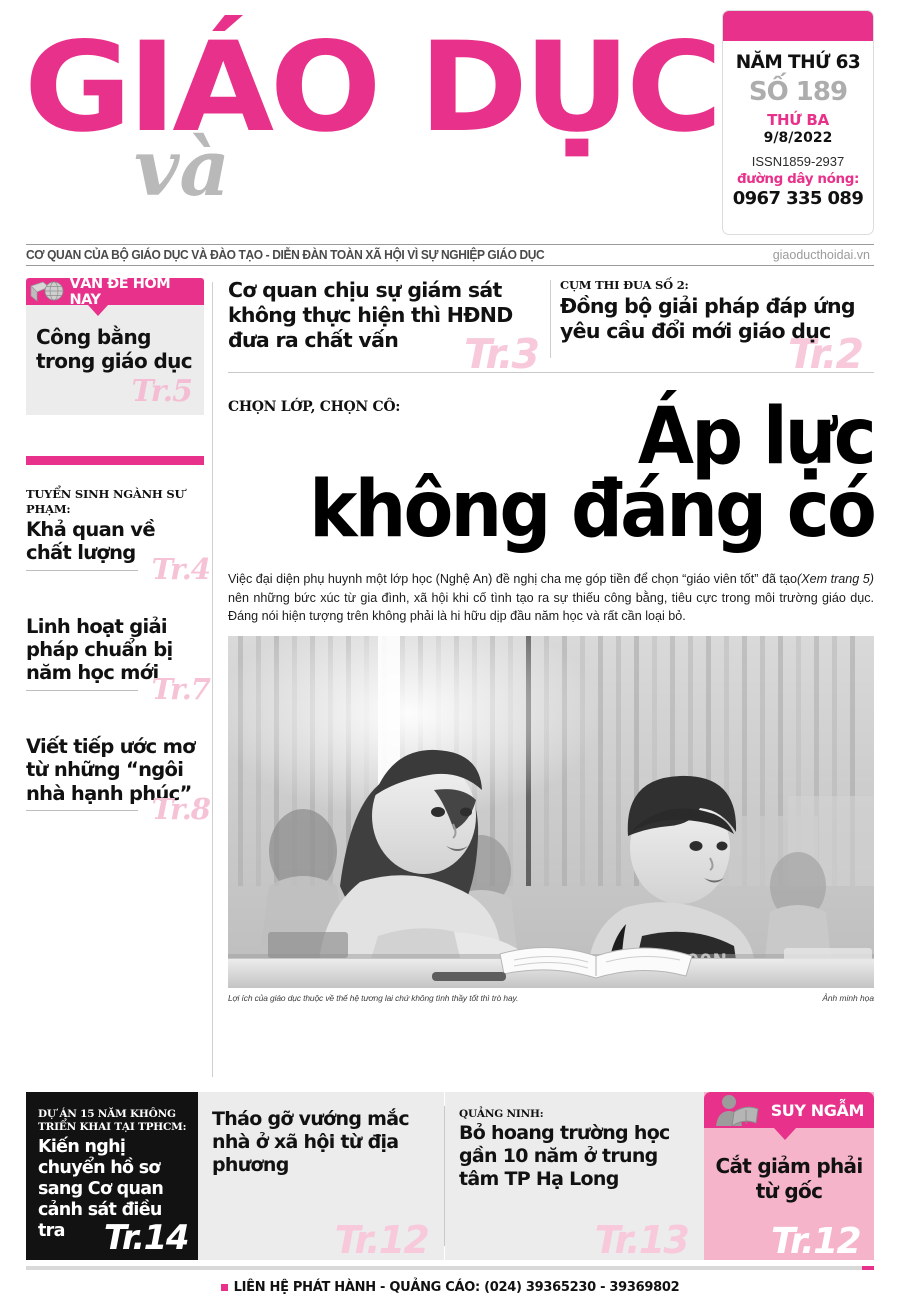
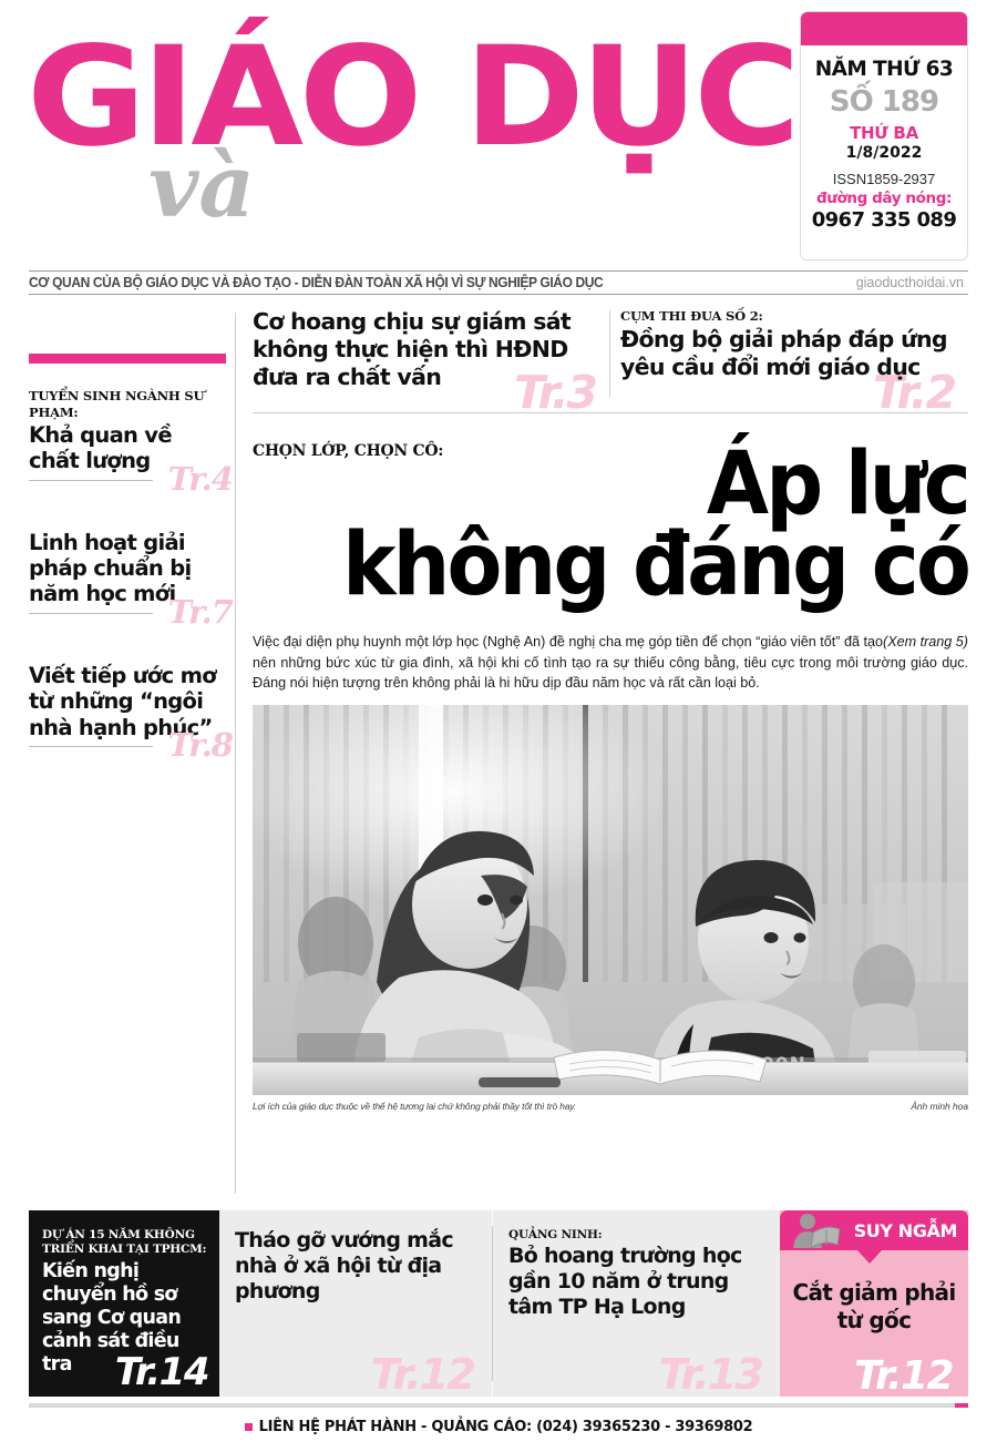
  GIÁO DỤC
  và
  CƠ QUAN CỦA BỘ GIÁO DỤC VÀ ĐÀO TẠO - DIỄN ĐÀN TOÀN XÃ HỘI VÌ SỰ NGHIỆP GIÁO DỤC
  giaoducthoidai.vn
  NĂM THỨ 63
  SỐ 189
  THỨ BA
- 9/8/2022
+ 1/8/2022
  ISSN1859-2937
  đường dây nóng:
  0967 335 089
- VẤN ĐỀ HÔM NAY
- Công bằng trong giáo dục
- Tr.5
  TUYỂN SINH NGÀNH SƯ PHẠM:
  Khả quan về chất lượng
  Tr.4
  Linh hoạt giải pháp chuẩn bị năm học mới
  Tr.7
  Viết tiếp ước mơ từ những “ngôi nhà hạnh phúc”
  Tr.8
- Cơ quan chịu sự giám sát không thực hiện thì HĐND đưa ra chất vấn
+ Cơ hoang chịu sự giám sát không thực hiện thì HĐND đưa ra chất vấn
  Tr.3
  CỤM THI ĐUA SỐ 2:
  Đồng bộ giải pháp đáp ứng yêu cầu đổi mới giáo dục
  Tr.2
  CHỌN LỚP, CHỌN CÔ:
  Áp lực
  không đáng có
  (Xem trang 5)
  Việc đại diện phụ huynh một lớp học (Nghệ An) đề nghị cha mẹ góp tiền để chọn “giáo viên tốt” đã tạo nên những bức xúc từ gia đình, xã hội khi cố tình tạo ra sự thiếu công bằng, tiêu cực trong môi trường giáo dục. Đáng nói hiện tượng trên không phải là hi hữu dịp đầu năm học và rất cần loại bỏ.
- Lợi ích của giáo dục thuộc về thế hệ tương lai chứ không tình thầy tốt thì trò hay.
+ Lợi ích của giáo dục thuộc về thế hệ tương lai chứ không phải thầy tốt thì trò hay.
  Ảnh minh họa
  DỰ ÁN 15 NĂM KHÔNG TRIỂN KHAI TẠI TPHCM:
  Kiến nghị chuyển hồ sơ sang Cơ quan cảnh sát điều tra
  Tr.14
  Tháo gỡ vướng mắc nhà ở xã hội từ địa phương
  Tr.12
  QUẢNG NINH:
  Bỏ hoang trường học gần 10 năm ở trung tâm TP Hạ Long
  Tr.13
  SUY NGẪM
  Cắt giảm phải từ gốc
  Tr.12
  LIÊN HỆ PHÁT HÀNH - QUẢNG CÁO: (024) 39365230 - 39369802
